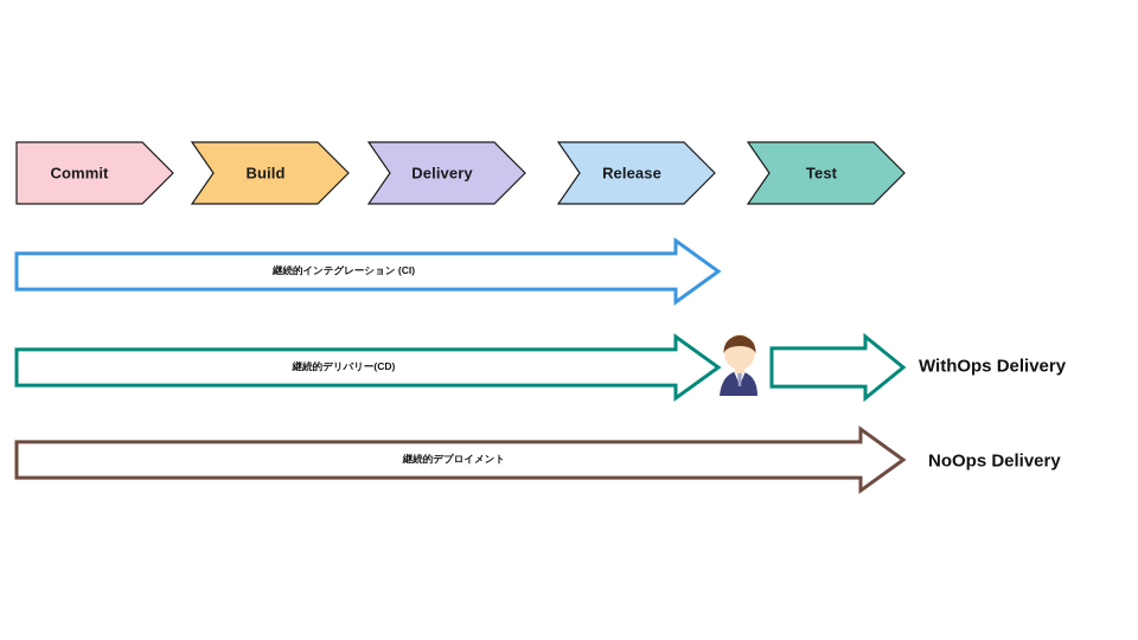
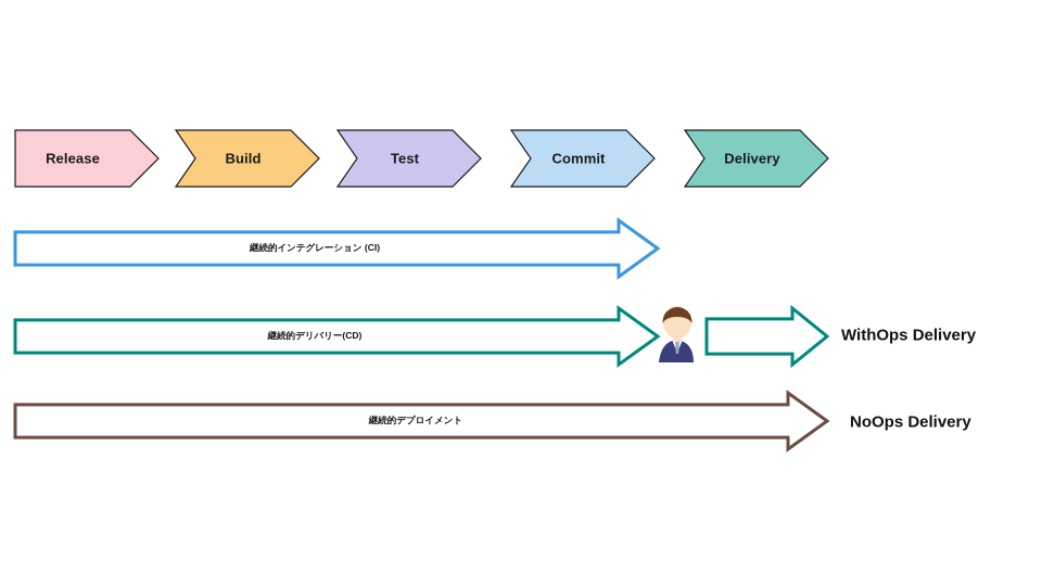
- Commit
+ Release
  Build
- Delivery
+ Test
- Release
+ Commit
- Test
+ Delivery
  継続的インテグレーション (CI)
  継続的デリバリー(CD)
  継続的デプロイメント
  WithOps Delivery
  NoOps Delivery
